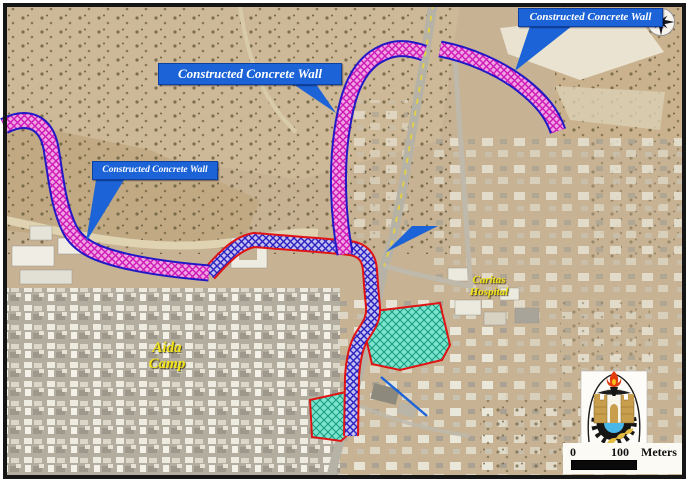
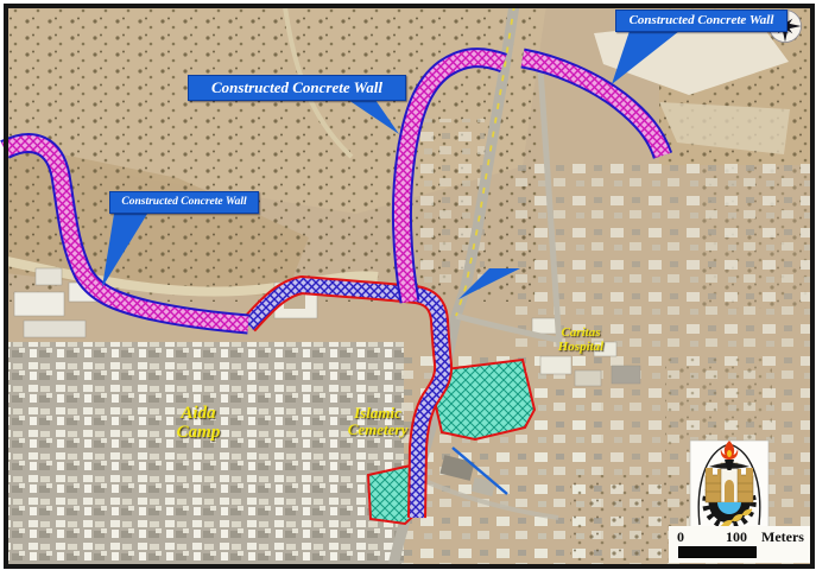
  Constructed Concrete Wall
  Constructed Concrete Wall
  Constructed Concrete Wall
  Aida
  Camp
+ Islamic
+ Cemetery
  Caritas
  Hospital
  0
  100
  Meters
